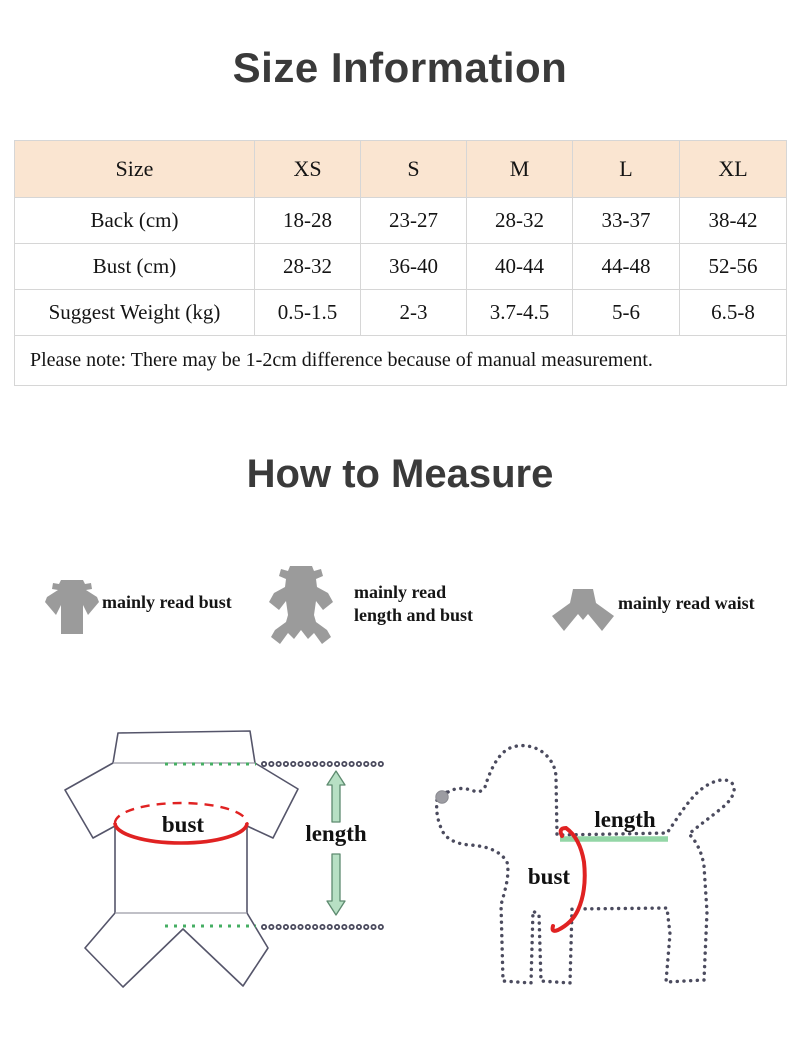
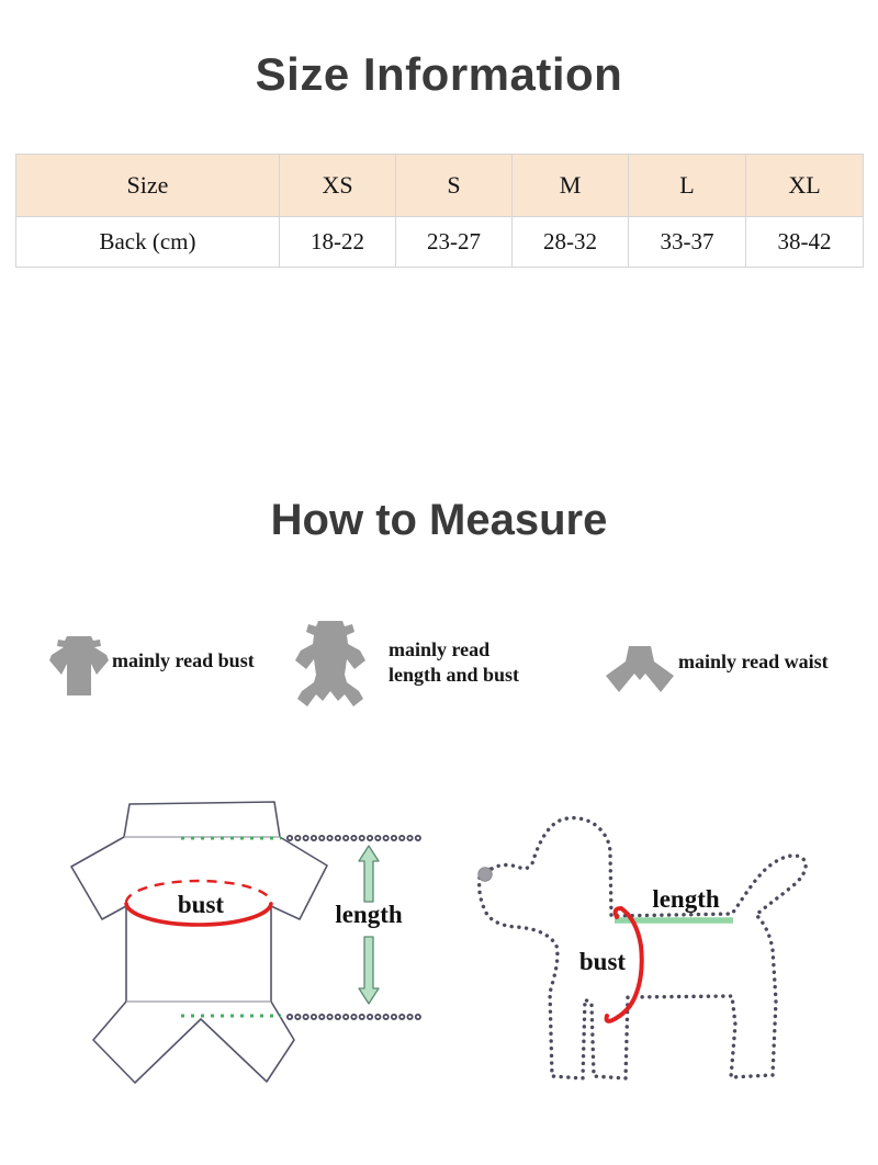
  Size Information
  Size	XS	S	M	L	XL
- Back (cm)	18-28	23-27	28-32	33-37	38-42
+ Back (cm)	18-22	23-27	28-32	33-37	38-42
- Bust (cm)	28-32	36-40	40-44	44-48	52-56
- Suggest Weight (kg)	0.5-1.5	2-3	3.7-4.5	5-6	6.5-8
- Please note: There may be 1-2cm difference because of manual measurement.
  How to Measure
  mainly read bust
  mainly read
  length and bust
  mainly read waist
  bust
  length
  length
  bust
